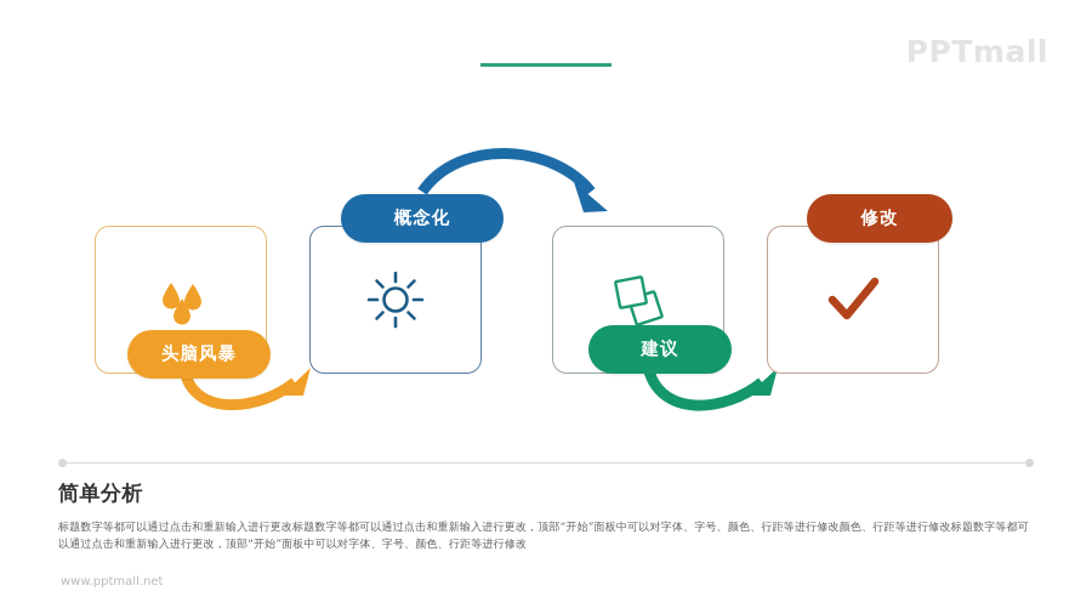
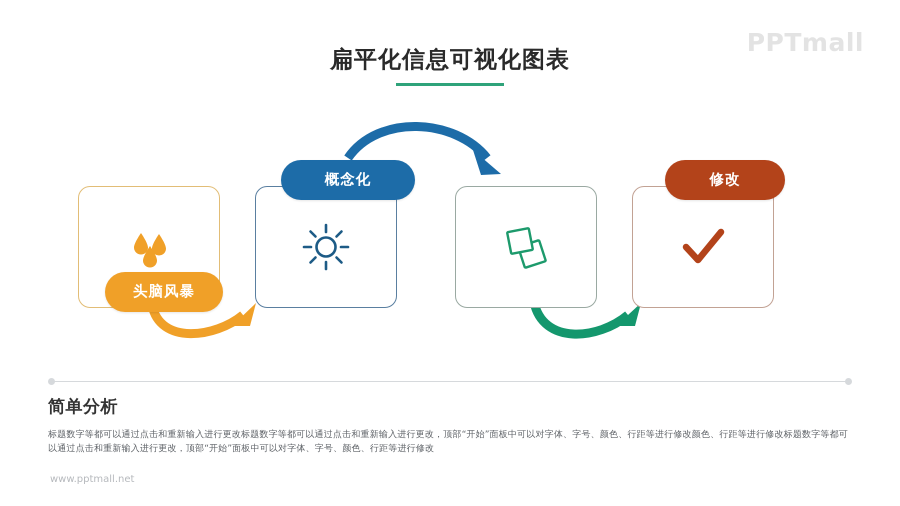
  PPTmall
+ 扁平化信息可视化图表
  头脑风暴
  概念化
- 建议
  修改
  简单分析
  标题数字等都可以通过点击和重新输入进行更改标题数字等都可以通过点击和重新输入进行更改，顶部“开始”面板中可以对字体、字号、颜色、行距等进行修改颜色、行距等进行修改标题数字等都可以通过点击和重新输入进行更改，顶部“开始”面板中可以对字体、字号、颜色、行距等进行修改
  www.pptmall.net
